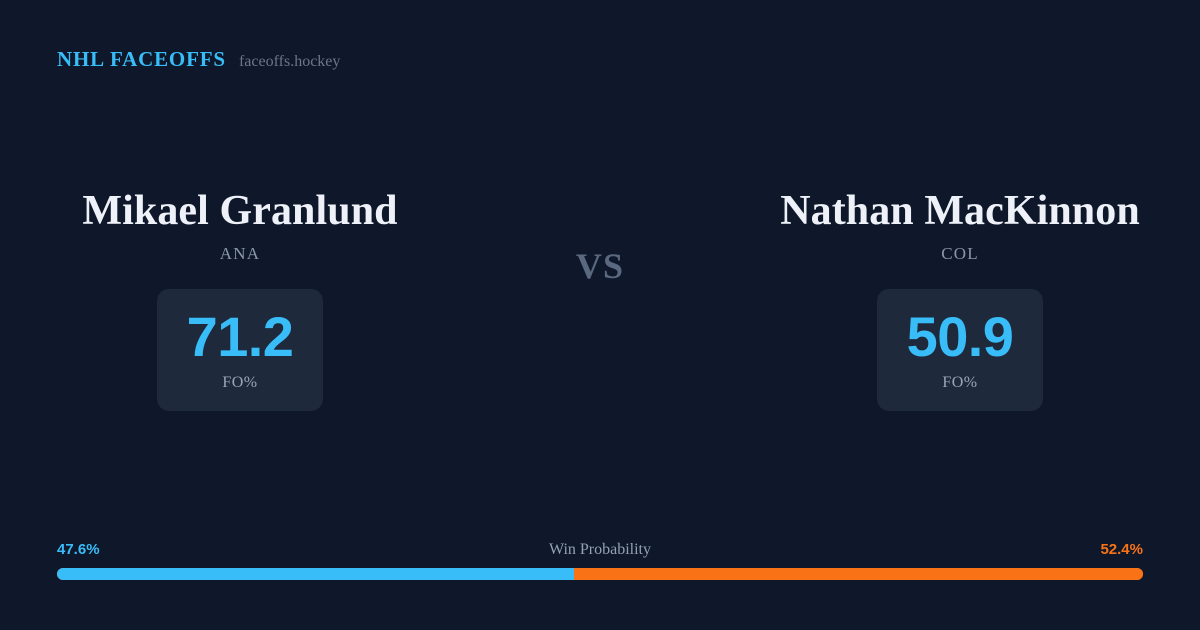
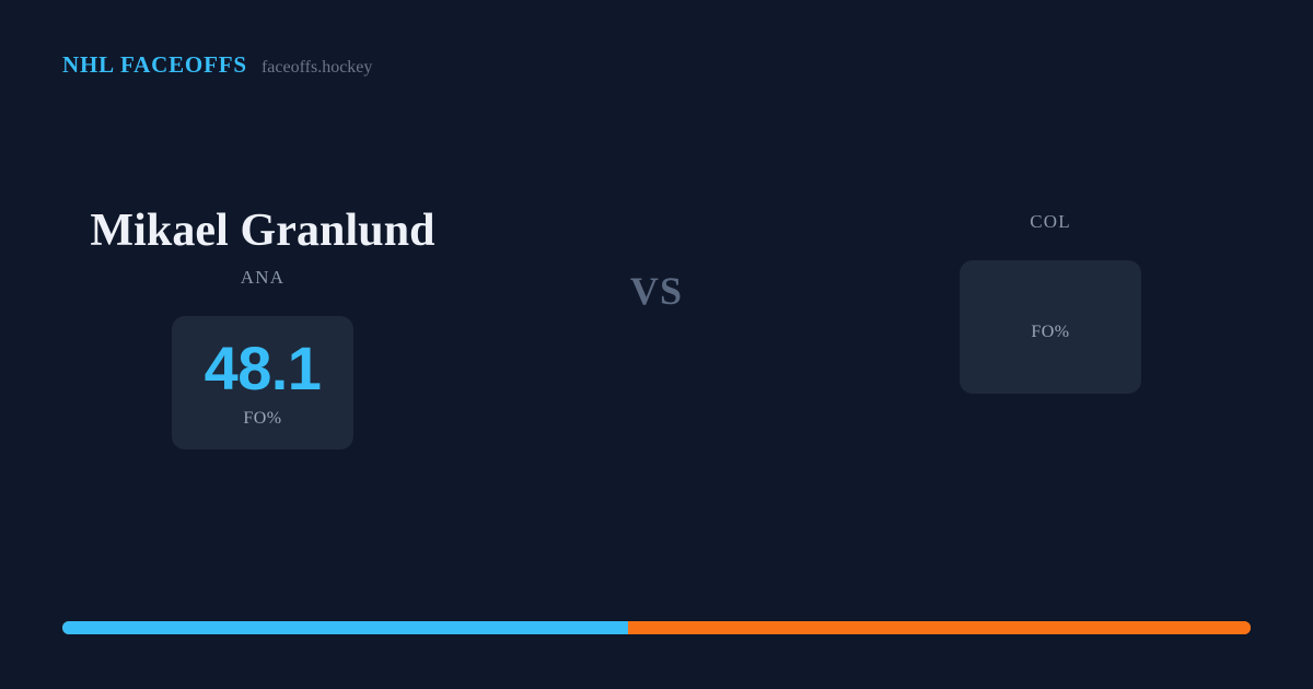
  NHL FACEOFFS
  faceoffs.hockey
  Mikael Granlund
  ANA
- 71.2
+ 48.1
  FO%
  VS
- Nathan MacKinnon
  COL
- 50.9
  FO%
- 47.6%
- Win Probability
- 52.4%
